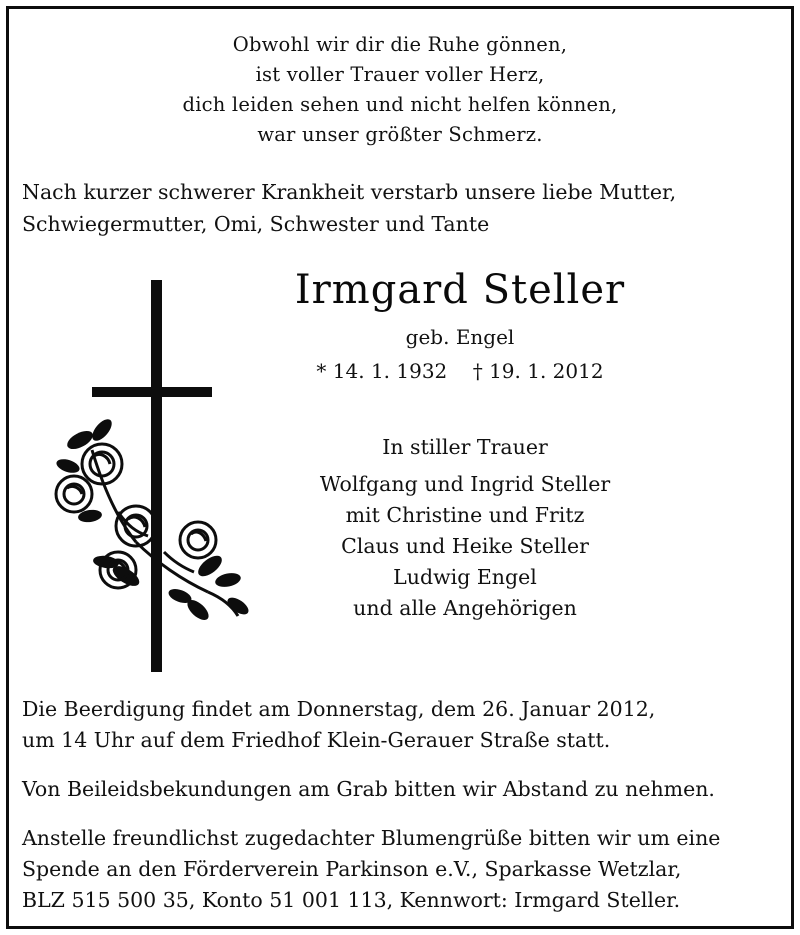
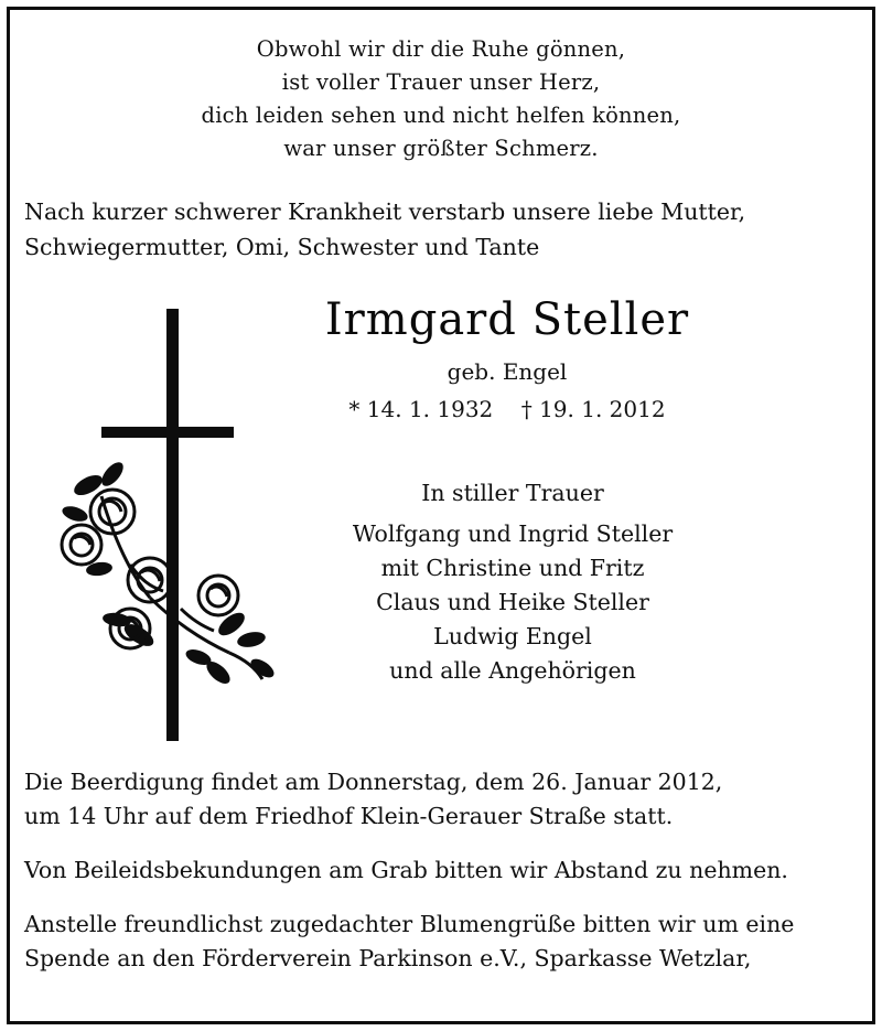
  Obwohl wir dir die Ruhe gönnen,
- ist voller Trauer voller Herz,
+ ist voller Trauer unser Herz,
  dich leiden sehen und nicht helfen können,
  war unser größter Schmerz.
  Nach kurzer schwerer Krankheit verstarb unsere liebe Mutter,
  Schwiegermutter, Omi, Schwester und Tante
  Irmgard Steller
  geb. Engel
  * 14. 1. 1932 † 19. 1. 2012
  In stiller Trauer
  Wolfgang und Ingrid Steller
  mit Christine und Fritz
  Claus und Heike Steller
  Ludwig Engel
  und alle Angehörigen
  Die Beerdigung findet am Donnerstag, dem 26. Januar 2012,
  um 14 Uhr auf dem Friedhof Klein-Gerauer Straße statt.
  Von Beileidsbekundungen am Grab bitten wir Abstand zu nehmen.
  Anstelle freundlichst zugedachter Blumengrüße bitten wir um eine
  Spende an den Förderverein Parkinson e.V., Sparkasse Wetzlar,
- BLZ 515 500 35, Konto 51 001 113, Kennwort: Irmgard Steller.
